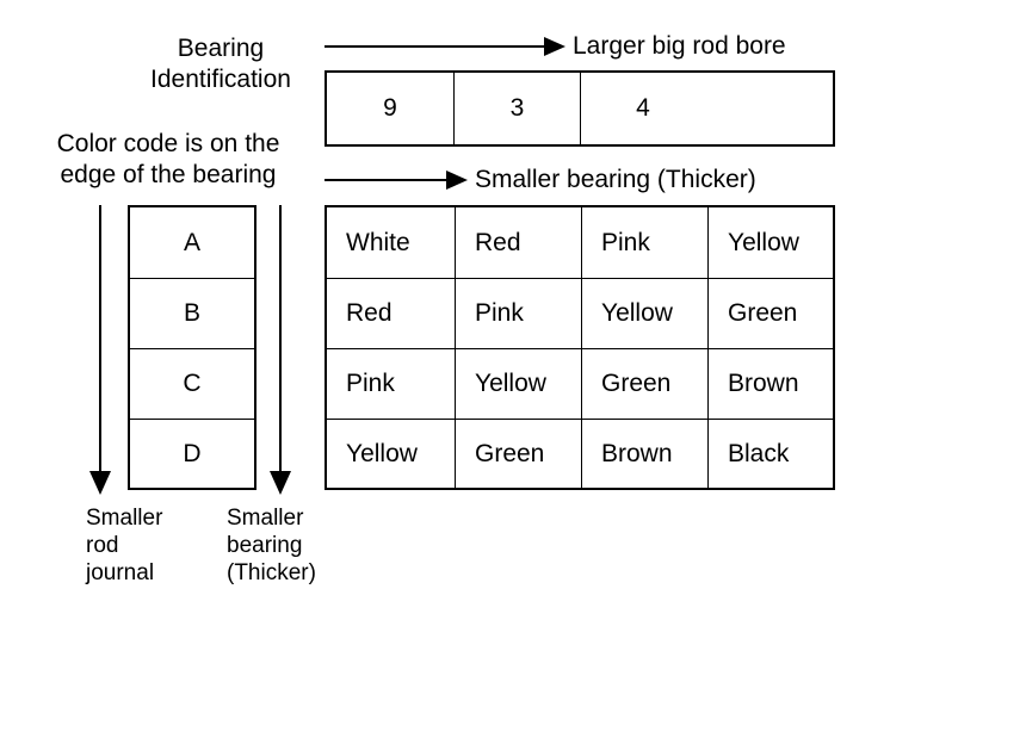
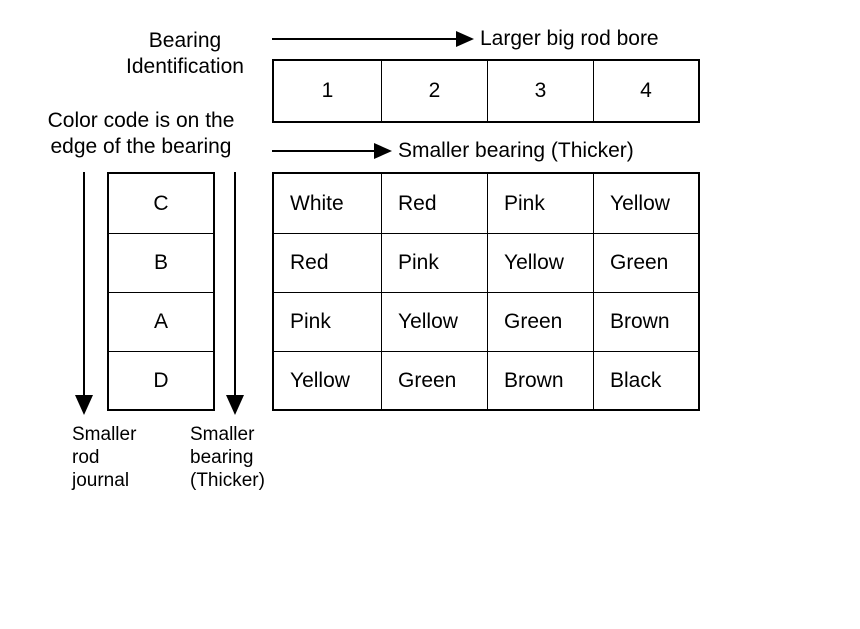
  Bearing
  Identification
  Color code is on the
  edge of the bearing
  Larger big rod bore
+ 1
- 9
+ 2
  3
  4
  Smaller bearing (Thicker)
- A
+ C
  B
- C
+ A
  D
  White
  Red
  Pink
  Yellow
  Red
  Pink
  Yellow
  Green
  Pink
  Yellow
  Green
  Brown
  Yellow
  Green
  Brown
  Black
  Smaller
  rod
  journal
  Smaller
  bearing
  (Thicker)
